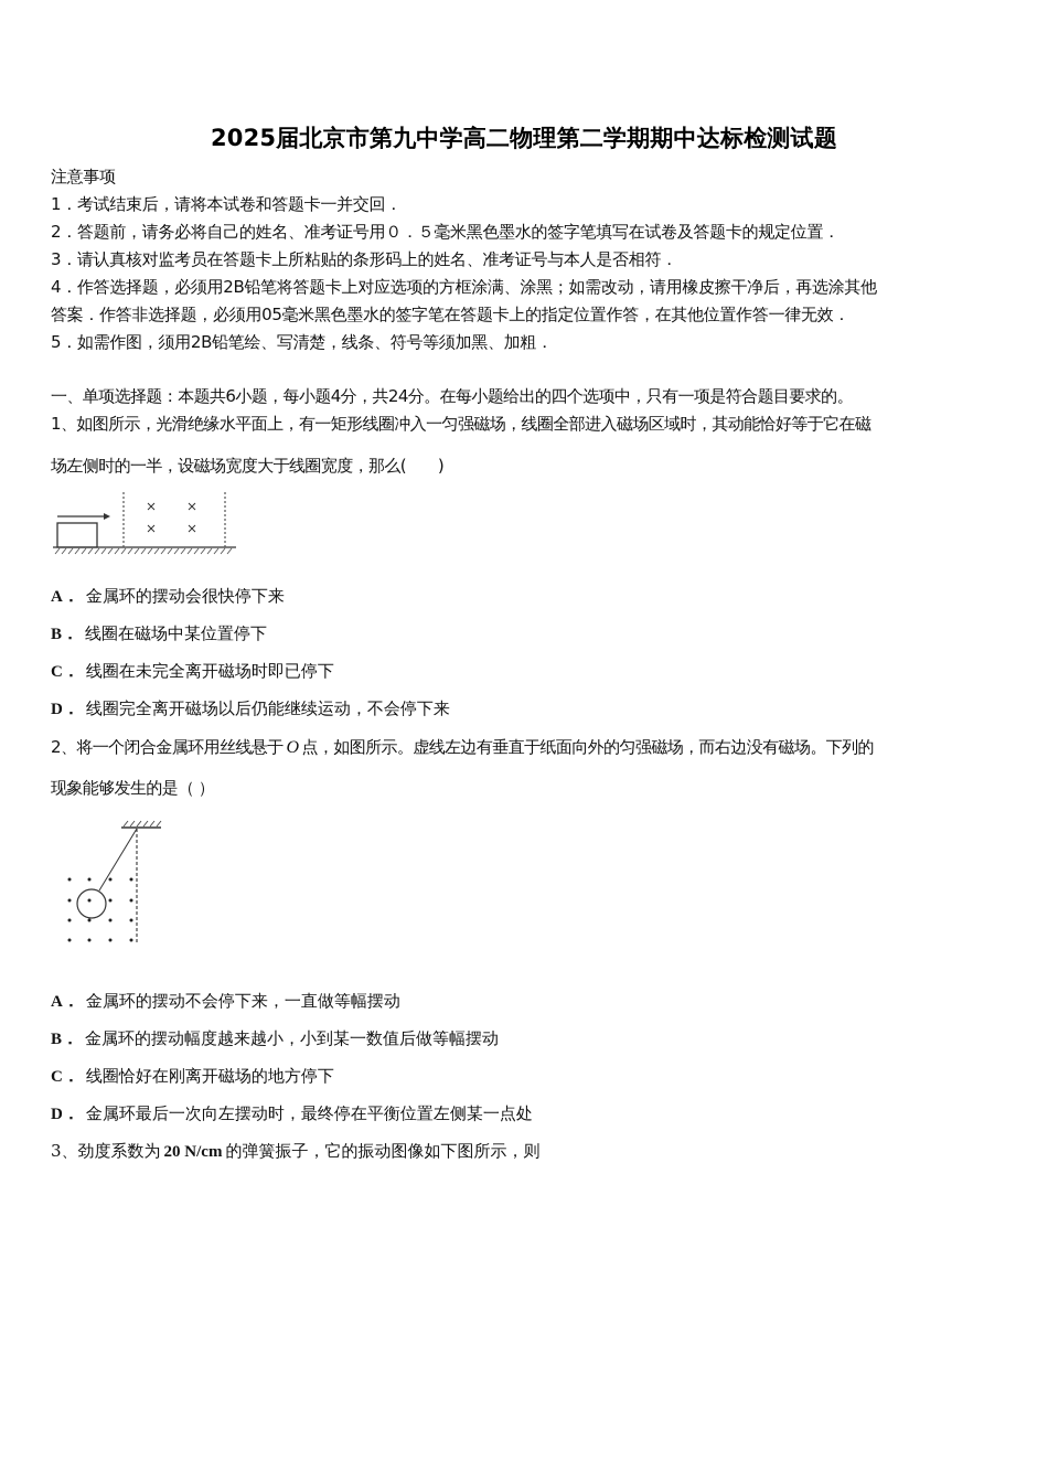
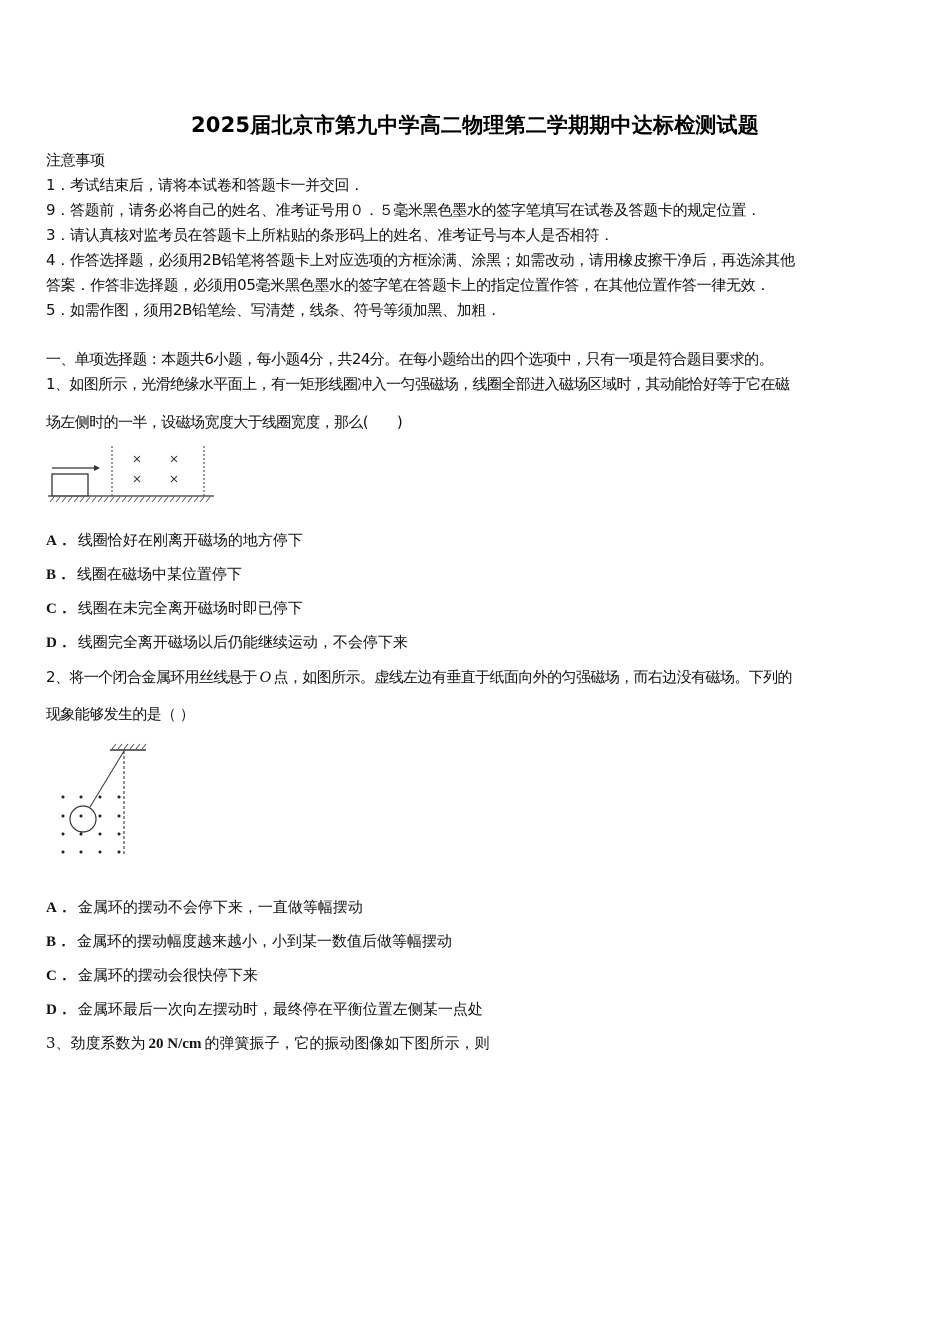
  2025届北京市第九中学高二物理第二学期期中达标检测试题
  注意事项
  1．考试结束后，请将本试卷和答题卡一并交回．
- 2．答题前，请务必将自己的姓名、准考证号用０．５毫米黑色墨水的签字笔填写在试卷及答题卡的规定位置．
+ 9．答题前，请务必将自己的姓名、准考证号用０．５毫米黑色墨水的签字笔填写在试卷及答题卡的规定位置．
  3．请认真核对监考员在答题卡上所粘贴的条形码上的姓名、准考证号与本人是否相符．
  4．作答选择题，必须用2B铅笔将答题卡上对应选项的方框涂满、涂黑；如需改动，请用橡皮擦干净后，再选涂其他
  答案．作答非选择题，必须用05毫米黑色墨水的签字笔在答题卡上的指定位置作答，在其他位置作答一律无效．
  5．如需作图，须用2B铅笔绘、写清楚，线条、符号等须加黑、加粗．
  一、单项选择题：本题共6小题，每小题4分，共24分。在每小题给出的四个选项中，只有一项是符合题目要求的。
  1、如图所示，光滑绝缘水平面上，有一矩形线圈冲入一匀强磁场，线圈全部进入磁场区域时，其动能恰好等于它在磁
  场左侧时的一半，设磁场宽度大于线圈宽度，那么( )
- A． 金属环的摆动会很快停下来
+ A． 线圈恰好在刚离开磁场的地方停下
  B． 线圈在磁场中某位置停下
  C． 线圈在未完全离开磁场时即已停下
  D． 线圈完全离开磁场以后仍能继续运动，不会停下来
  2、将一个闭合金属环用丝线悬于 O 点，如图所示。虚线左边有垂直于纸面向外的匀强磁场，而右边没有磁场。下列的
  现象能够发生的是（ ）
  A． 金属环的摆动不会停下来，一直做等幅摆动
  B． 金属环的摆动幅度越来越小，小到某一数值后做等幅摆动
- C． 线圈恰好在刚离开磁场的地方停下
+ C． 金属环的摆动会很快停下来
  D． 金属环最后一次向左摆动时，最终停在平衡位置左侧某一点处
  3、劲度系数为 20 N/cm 的弹簧振子，它的振动图像如下图所示，则
